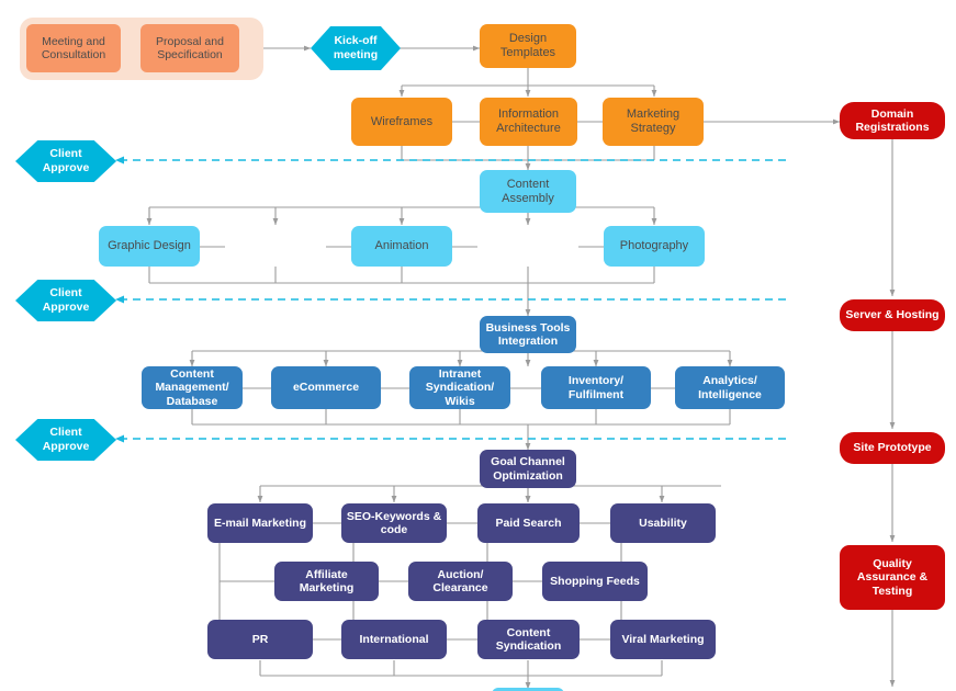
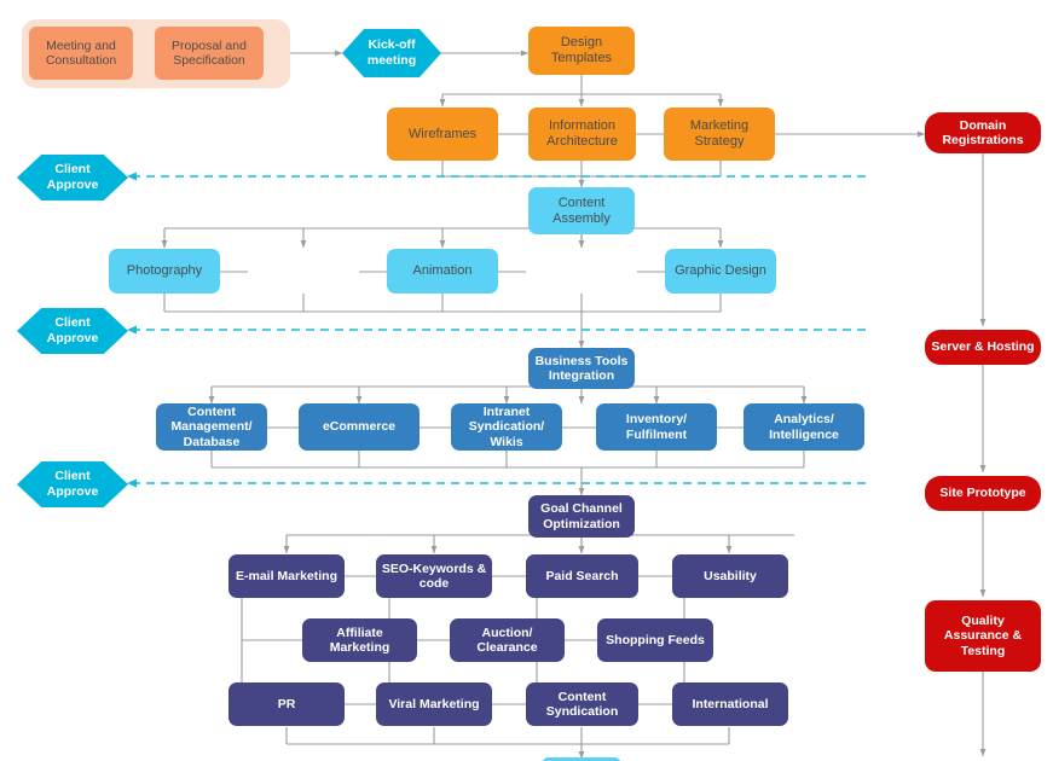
  Meeting and
  Consultation
  Proposal and
  Specification
  Kick-off
  meeting
  Design
  Templates
  Wireframes
  Information
  Architecture
  Marketing
  Strategy
  Content
  Assembly
- Graphic Design
+ Photography
  Animation
- Photography
+ Graphic Design
  Business Tools
  Integration
  Content
  Management/
  Database
  eCommerce
  Intranet
  Syndication/
  Wikis
  Inventory/
  Fulfilment
  Analytics/
  Intelligence
  Goal Channel
  Optimization
  E-mail Marketing
  SEO-Keywords &
  code
  Paid Search
  Usability
  Affiliate
  Marketing
  Auction/
  Clearance
  Shopping Feeds
  PR
- International
+ Viral Marketing
  Content
  Syndication
- Viral Marketing
+ International
  Client
  Approve
  Client
  Approve
  Client
  Approve
  Domain
  Registrations
  Server & Hosting
  Site Prototype
  Quality
  Assurance &
  Testing
